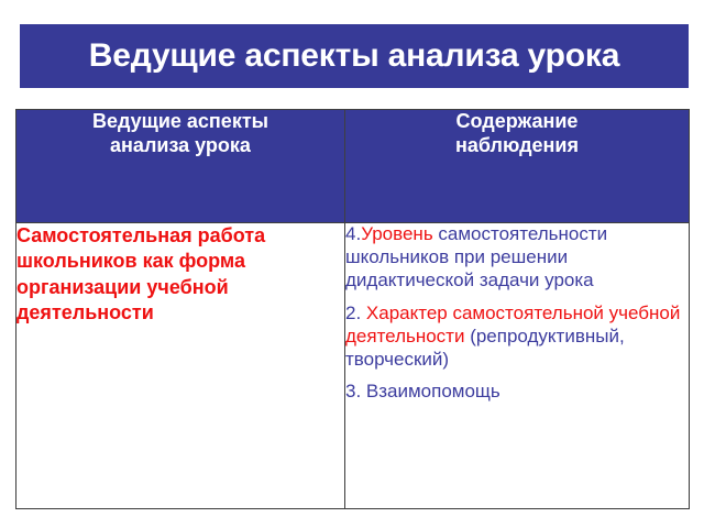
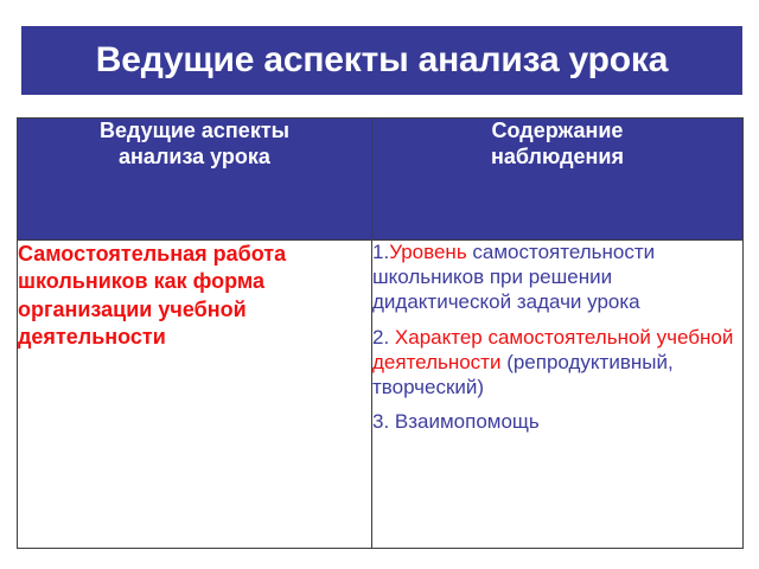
  Ведущие аспекты анализа урока
  Ведущие аспекты анализа урока	Содержание наблюдения
- Самостоятельная работа школьников как форма организации учебной деятельности	4.Уровень самостоятельности школьников при решении дидактической задачи урока2. Характер самостоятельной учебной деятельности (репродуктивный, творческий)3. Взаимопомощь
+ Самостоятельная работа школьников как форма организации учебной деятельности	1.Уровень самостоятельности школьников при решении дидактической задачи урока2. Характер самостоятельной учебной деятельности (репродуктивный, творческий)3. Взаимопомощь
